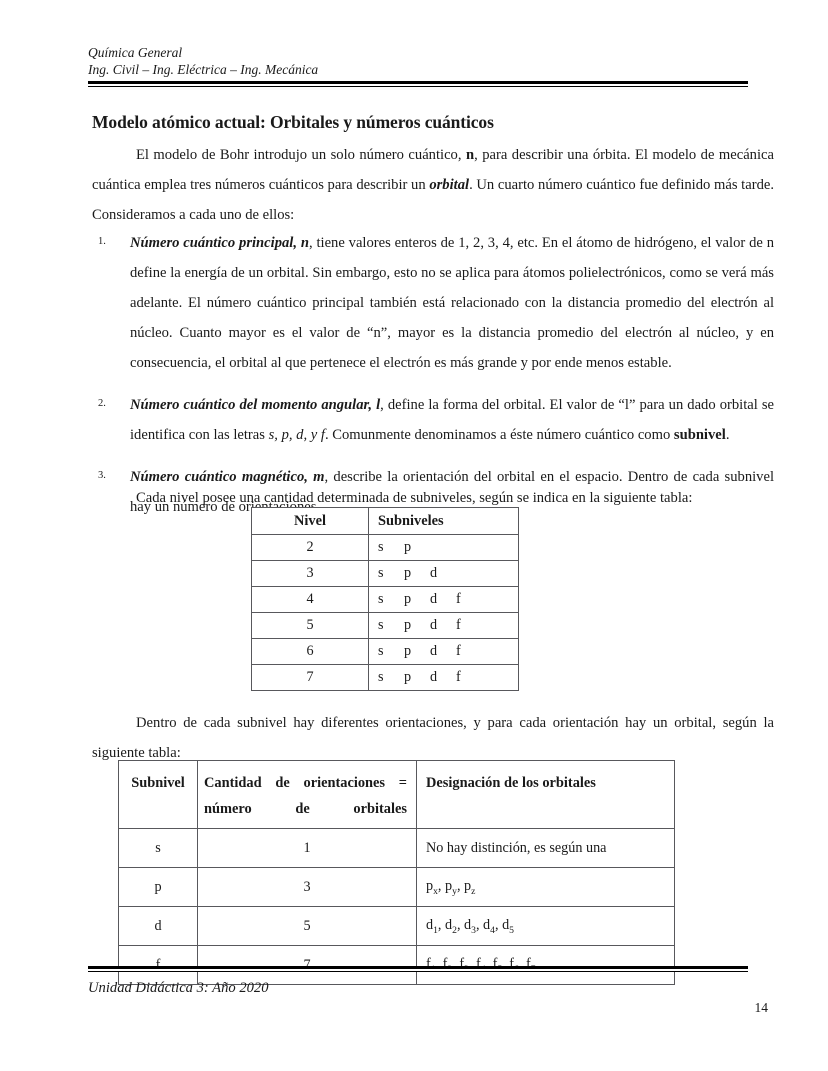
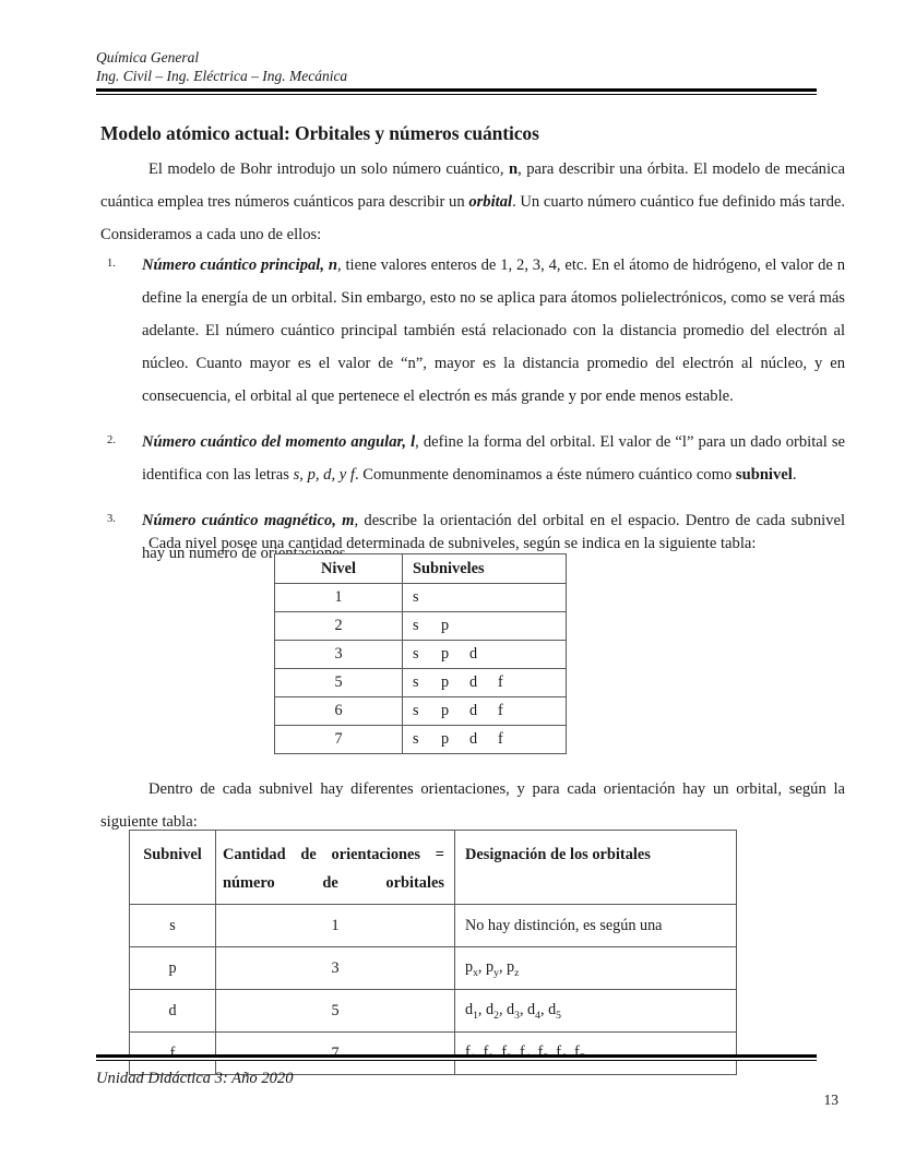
  Química General
  Ing. Civil – Ing. Eléctrica – Ing. Mecánica
  Modelo atómico actual: Orbitales y números cuánticos
  El modelo de Bohr introdujo un solo número cuántico, n, para describir una órbita. El modelo de mecánica cuántica emplea tres números cuánticos para describir un orbital. Un cuarto número cuántico fue definido más tarde. Consideramos a cada uno de ellos:
  1.
  Número cuántico principal, n, tiene valores enteros de 1, 2, 3, 4, etc. En el átomo de hidrógeno, el valor de n define la energía de un orbital. Sin embargo, esto no se aplica para átomos polielectrónicos, como se verá más adelante. El número cuántico principal también está relacionado con la distancia promedio del electrón al núcleo. Cuanto mayor es el valor de “n”, mayor es la distancia promedio del electrón al núcleo, y en consecuencia, el orbital al que pertenece el electrón es más grande y por ende menos estable.
  2.
  Número cuántico del momento angular, l, define la forma del orbital. El valor de “l” para un dado orbital se identifica con las letras s, p, d, y f. Comunmente denominamos a éste número cuántico como subnivel.
  3.
  Número cuántico magnético, m, describe la orientación del orbital en el espacio. Dentro de cada subnivel hay un número de or
  Cada nivel posee una cantidad determinada de subniveles, según se indica en la siguiente tabla:
  Nivel	Subniveles
+ 1	s
  2	s p
  3	s p d
- 4	s p d f
  5	s p d f
  6	s p d f
  7	s p d f
  Dentro de cada subnivel hay diferentes orientaciones, y para cada orientación hay un orbital, según la siguiente tabla:
  Subnivel	Cantidad de orientaciones = número de orbitales	Designación de los orbitales
  s	1	No hay distinción, es según una
  p	3	px, py, pz
  d	5	d1, d2, d3, d4, d5
  Unidad Didáctica 3: Año 2020
- 14
+ 13
